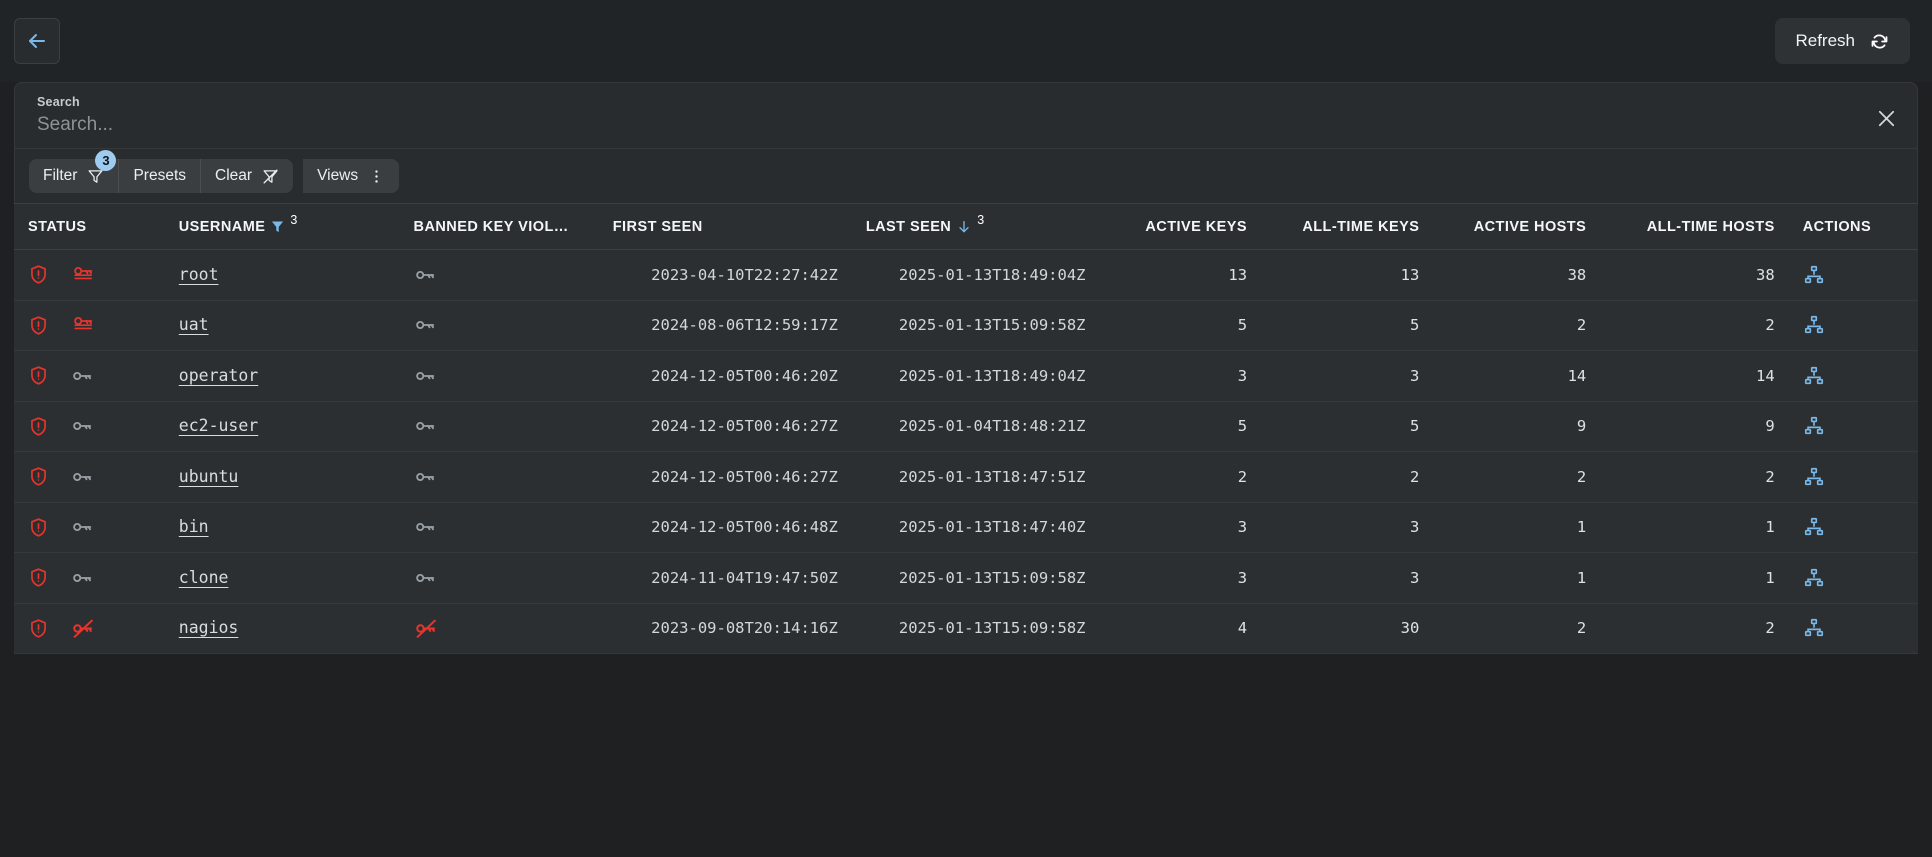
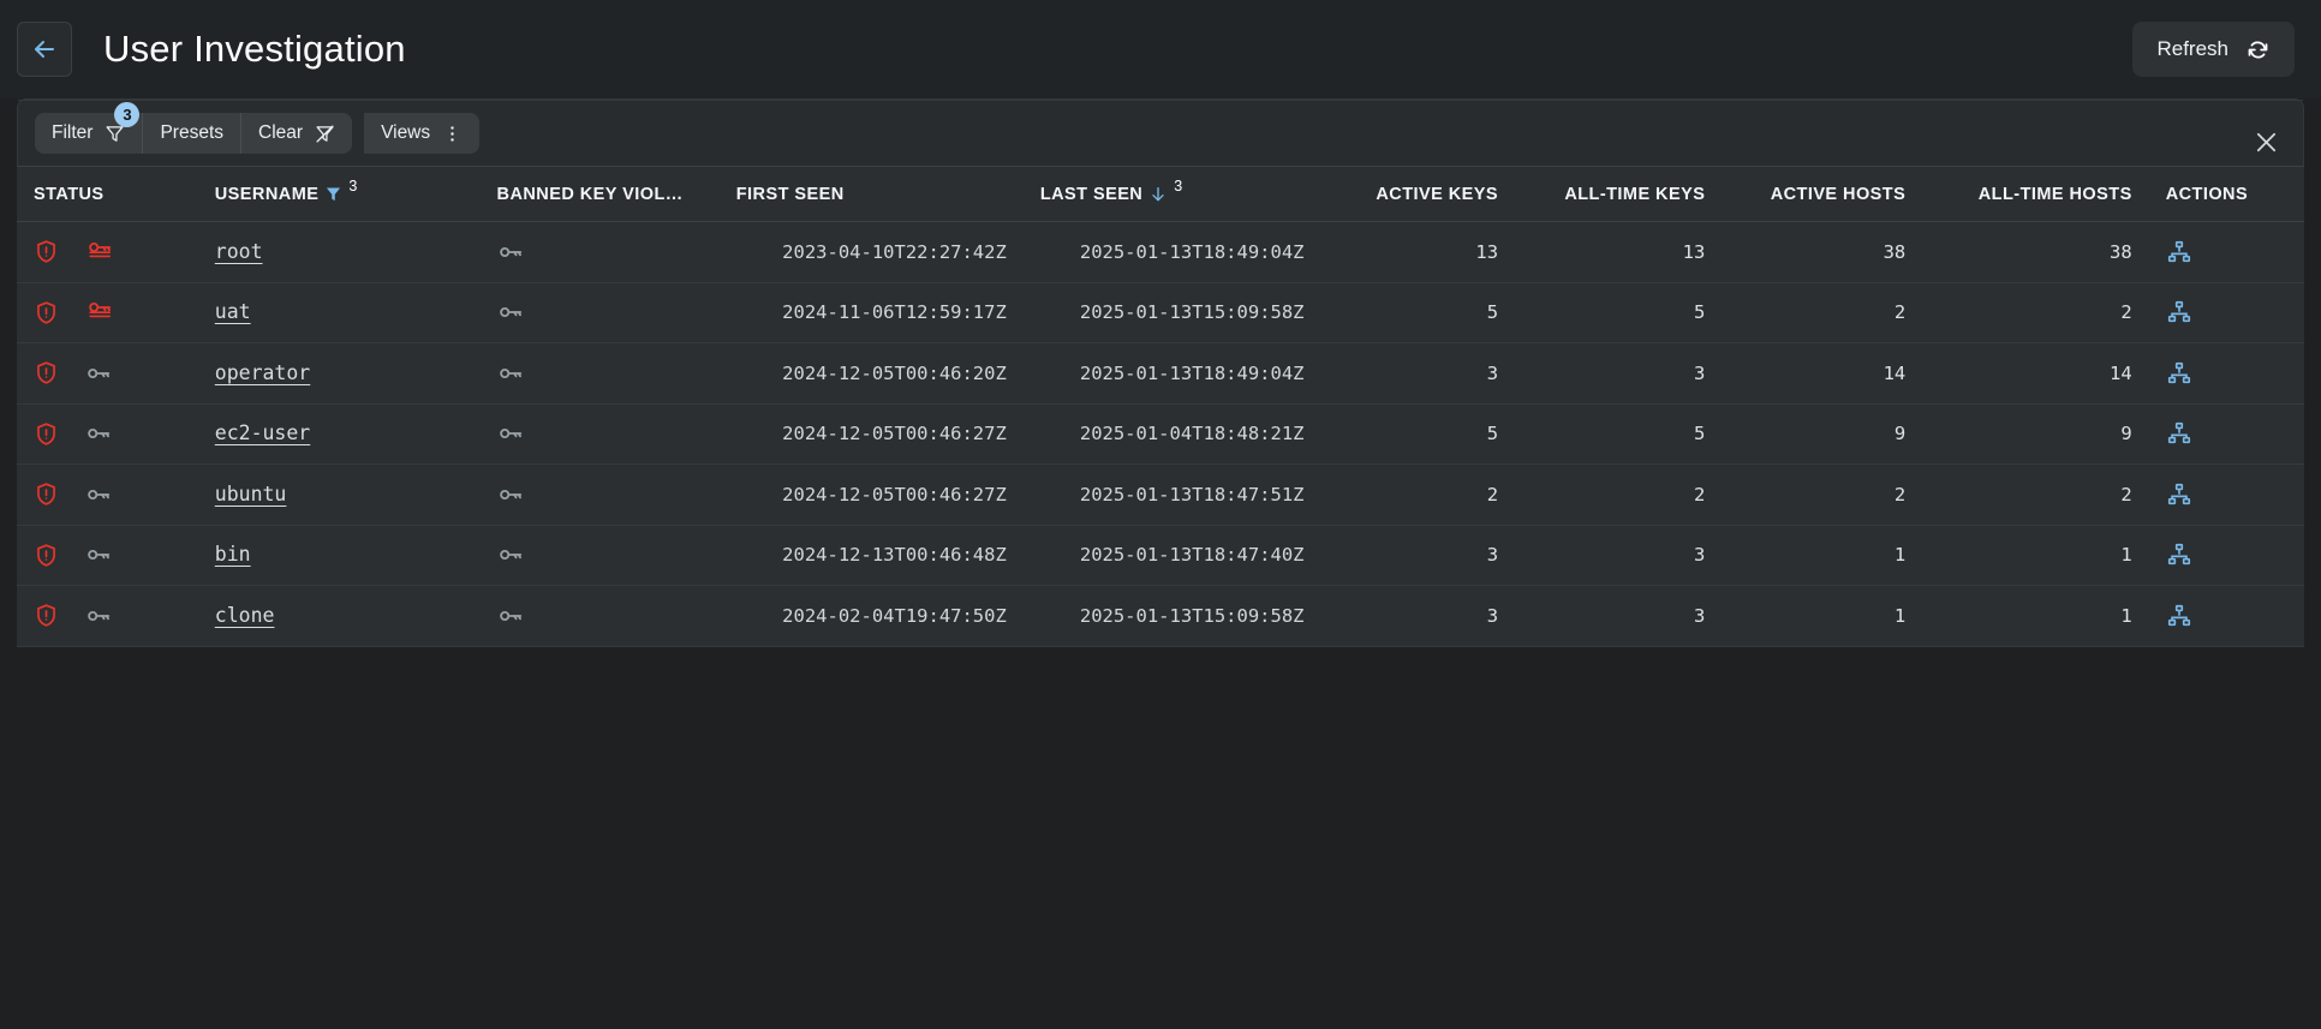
+ User Investigation
  Refresh
- Search
- Search...
  Filter
  3
  Presets
  Clear
  Views
  STATUS	USERNAME 3	BANNED KEY VIOL…	FIRST SEEN	LAST SEEN 3	ACTIVE KEYS	ALL-TIME KEYS	ACTIVE HOSTS	ALL-TIME HOSTS	ACTIONS
  	root		2023-04-10T22:27:42Z	2025-01-13T18:49:04Z	13	13	38	38
- 	uat		2024-08-06T12:59:17Z	2025-01-13T15:09:58Z	5	5	2	2
+ 	uat		2024-11-06T12:59:17Z	2025-01-13T15:09:58Z	5	5	2	2
  	operator		2024-12-05T00:46:20Z	2025-01-13T18:49:04Z	3	3	14	14
  	ec2-user		2024-12-05T00:46:27Z	2025-01-04T18:48:21Z	5	5	9	9
  	ubuntu		2024-12-05T00:46:27Z	2025-01-13T18:47:51Z	2	2	2	2
- 	bin		2024-12-05T00:46:48Z	2025-01-13T18:47:40Z	3	3	1	1
+ 	bin		2024-12-13T00:46:48Z	2025-01-13T18:47:40Z	3	3	1	1
- 	clone		2024-11-04T19:47:50Z	2025-01-13T15:09:58Z	3	3	1	1
+ 	clone		2024-02-04T19:47:50Z	2025-01-13T15:09:58Z	3	3	1	1
- 	nagios		2023-09-08T20:14:16Z	2025-01-13T15:09:58Z	4	30	2	2
